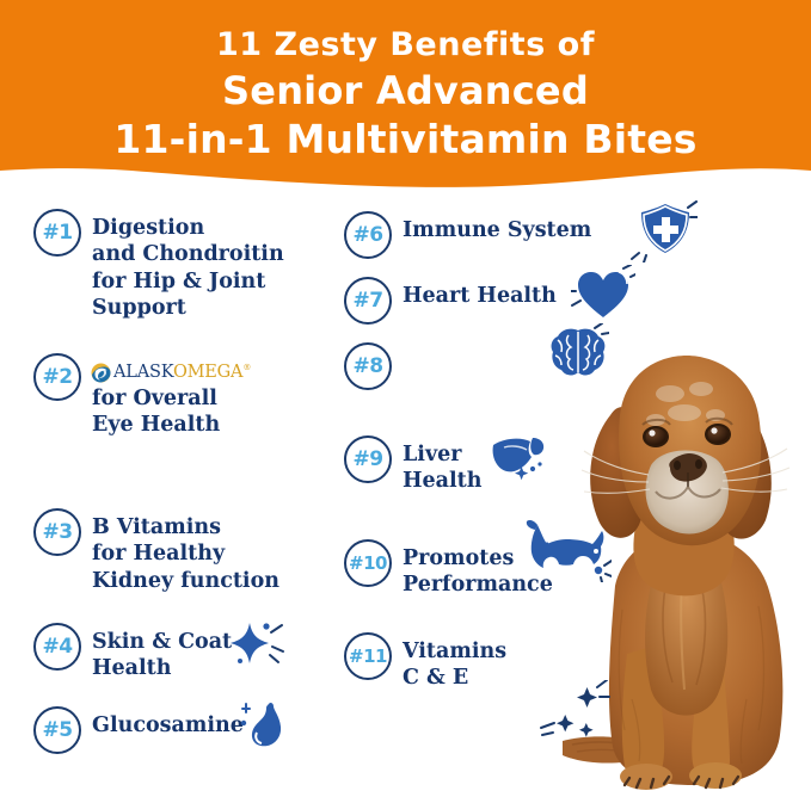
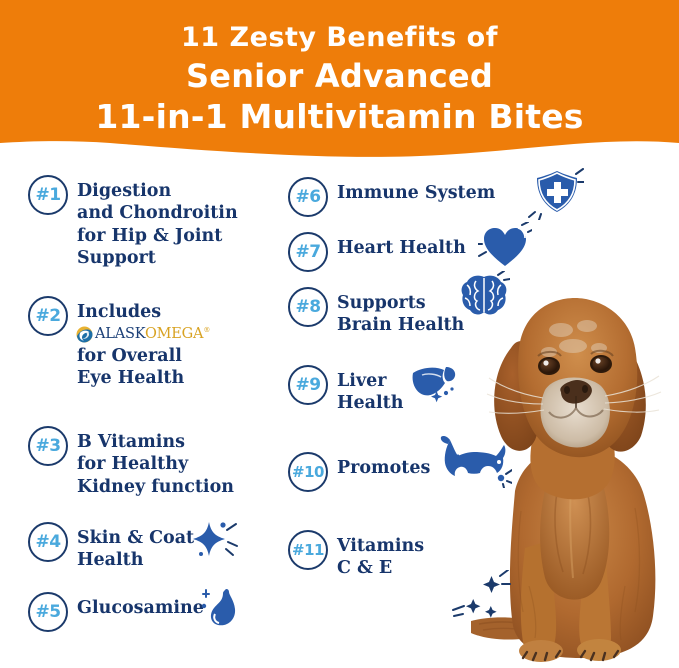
  11 Zesty Benefits of
  Senior Advanced
  11-in-1 Multivitamin Bites
  #1
  Digestion
  and Chondroitin
  for Hip & Joint
  Support
  #2
+ Includes
  ALASKOMEGA®
  for Overall
  Eye Health
  #3
  B Vitamins
  for Healthy
  Kidney function
  #4
  Skin & Coat
  Health
  #5
  Glucosamine
  #6
  Immune System
  #7
  Heart Health
  #8
+ Supports
+ Brain Health
  #9
  Liver
  Health
  #10
  Promotes
- Performance
  #11
  Vitamins
  C & E
